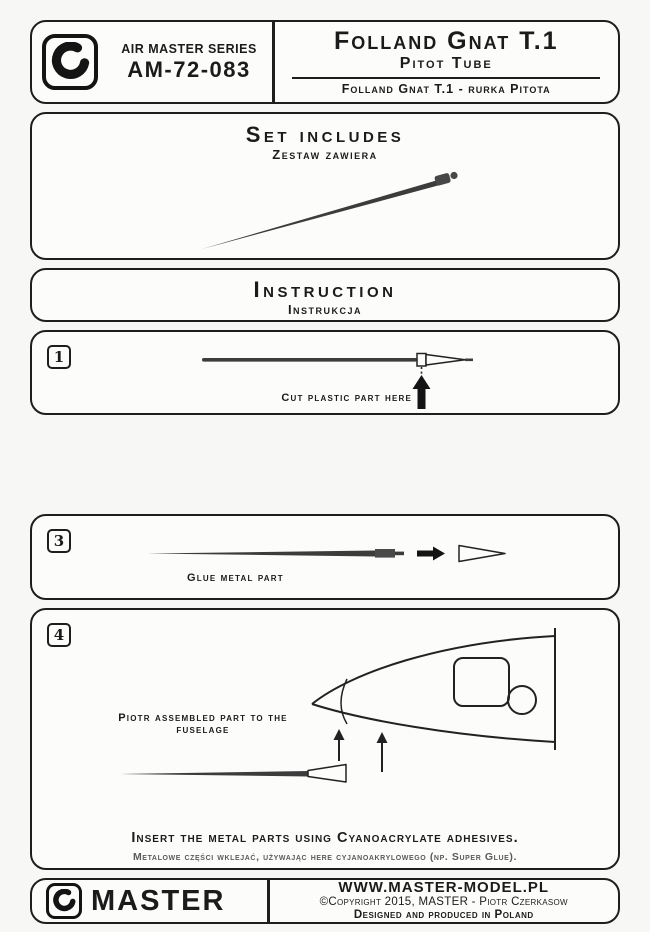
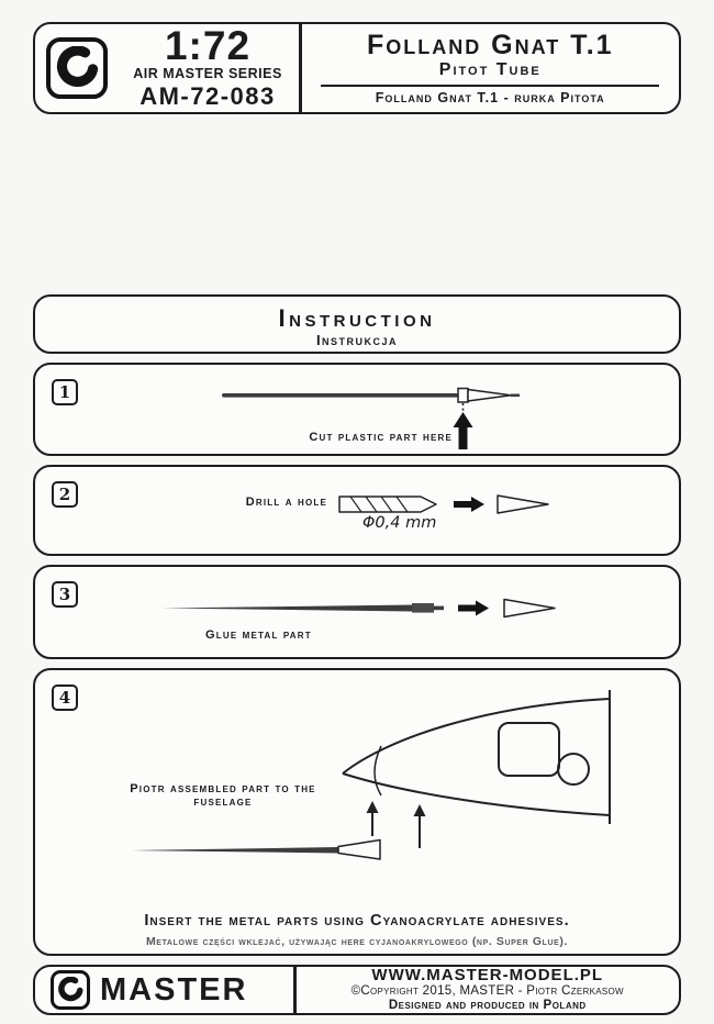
+ 1:72
  AIR MASTER SERIES
  AM-72-083
  Folland Gnat T.1
  Pitot Tube
  Folland Gnat T.1 - rurka Pitota
- Set includes
- Zestaw zawiera
  Instruction
  Instrukcja
  1
  Cut plastic part here
+ 2
+ Drill a hole
+ Φ0,4 mm
  3
  Glue metal part
  4
  Piotr assembled part to the fuselage
  Insert the metal parts using Cyanoacrylate adhesives.
  Metalowe części wklejać, używając here cyjanoakrylowego (np. Super Glue).
  MASTER
  WWW.MASTER-MODEL.PL
  ©Copyright 2015, MASTER - Piotr Czerkasow
  Designed and produced in Poland
